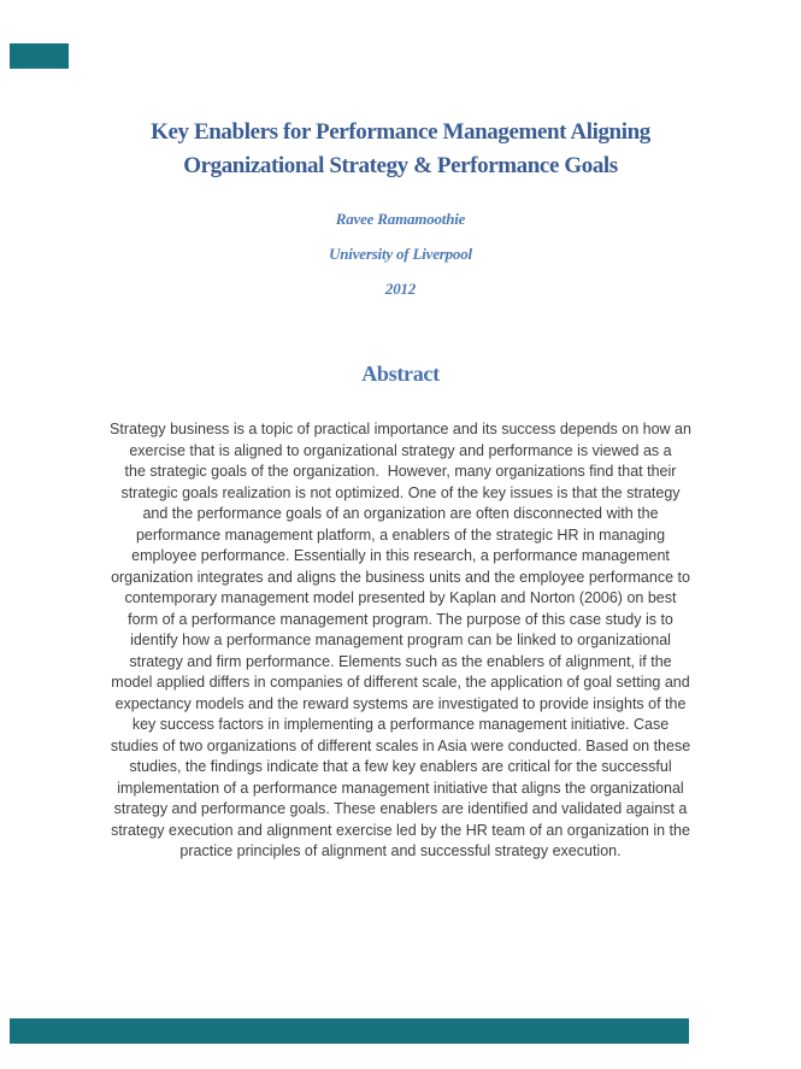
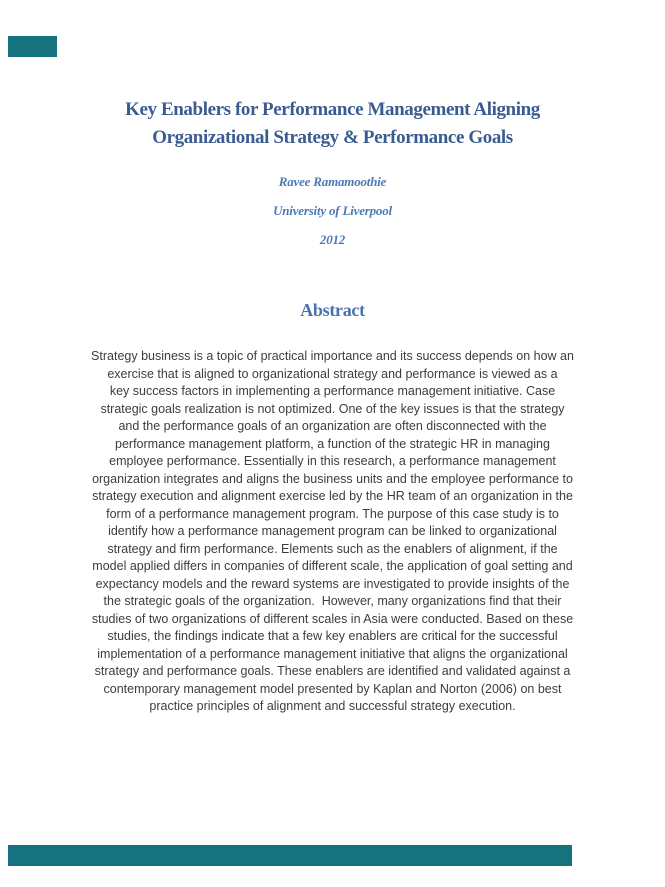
  Key Enablers for Performance Management Aligning
  Organizational Strategy & Performance Goals
  Ravee Ramamoothie
  University of Liverpool
  2012
  Abstract
  Strategy business is a topic of practical importance and its success depends on how an
  exercise that is aligned to organizational strategy and performance is viewed as a
- the strategic goals of the organization. However, many organizations find that their
+ key success factors in implementing a performance management initiative. Case
  strategic goals realization is not optimized. One of the key issues is that the strategy
  and the performance goals of an organization are often disconnected with the
- performance management platform, a enablers of the strategic HR in managing
+ performance management platform, a function of the strategic HR in managing
  employee performance. Essentially in this research, a performance management
  organization integrates and aligns the business units and the employee performance to
- contemporary management model presented by Kaplan and Norton (2006) on best
+ strategy execution and alignment exercise led by the HR team of an organization in the
  form of a performance management program. The purpose of this case study is to
  identify how a performance management program can be linked to organizational
  strategy and firm performance. Elements such as the enablers of alignment, if the
  model applied differs in companies of different scale, the application of goal setting and
  expectancy models and the reward systems are investigated to provide insights of the
- key success factors in implementing a performance management initiative. Case
+ the strategic goals of the organization. However, many organizations find that their
  studies of two organizations of different scales in Asia were conducted. Based on these
  studies, the findings indicate that a few key enablers are critical for the successful
  implementation of a performance management initiative that aligns the organizational
  strategy and performance goals. These enablers are identified and validated against a
- strategy execution and alignment exercise led by the HR team of an organization in the
+ contemporary management model presented by Kaplan and Norton (2006) on best
  practice principles of alignment and successful strategy execution.
